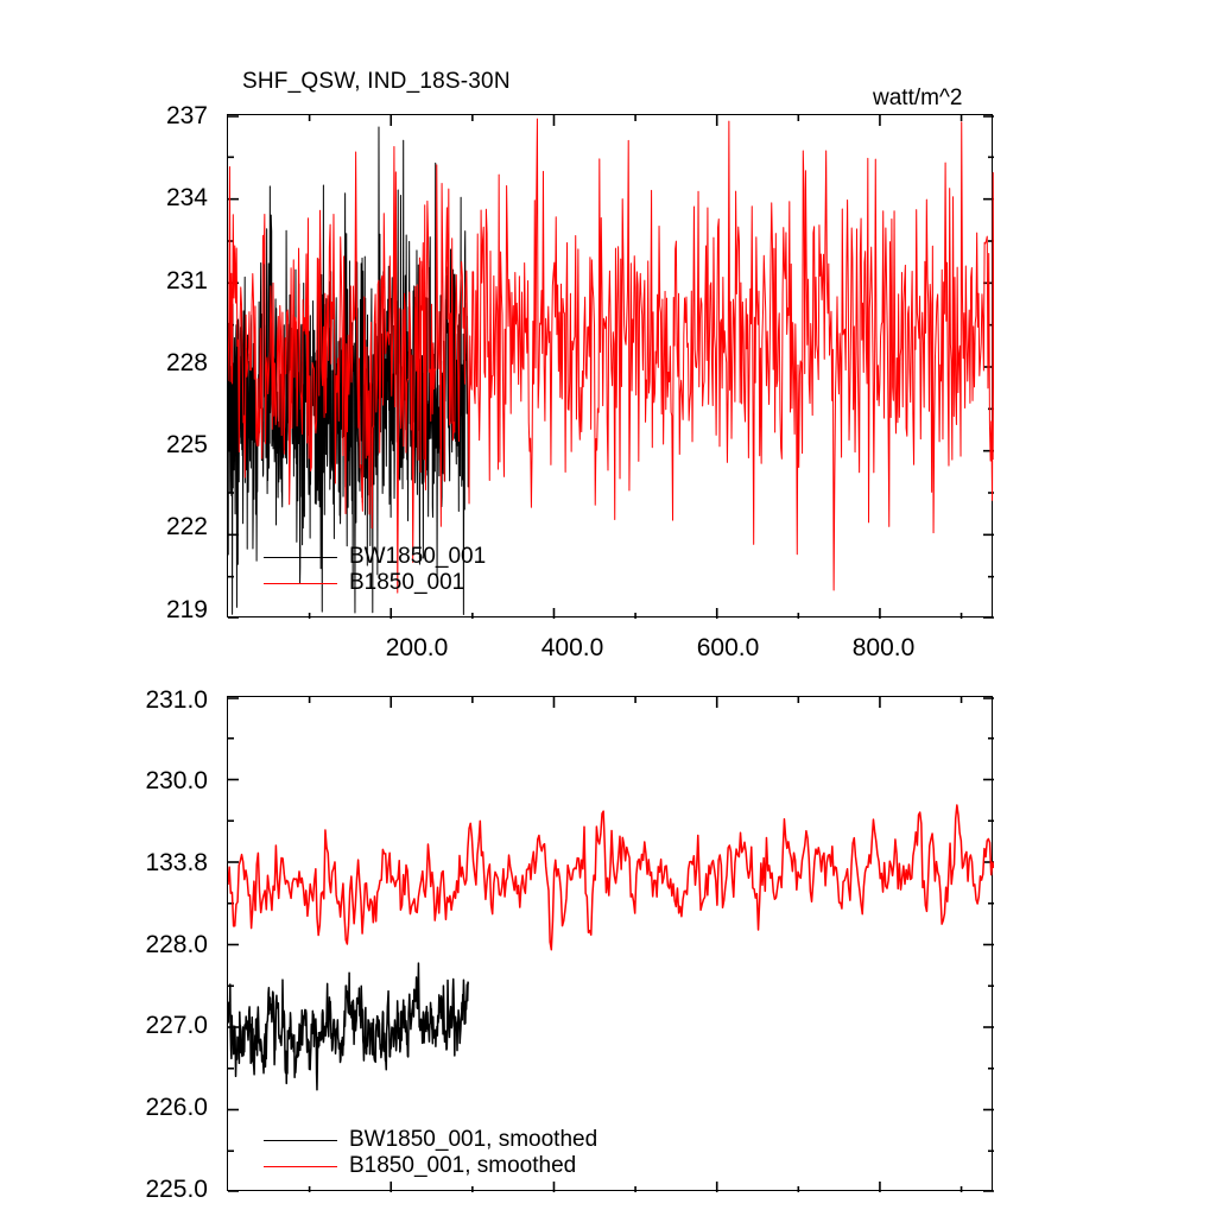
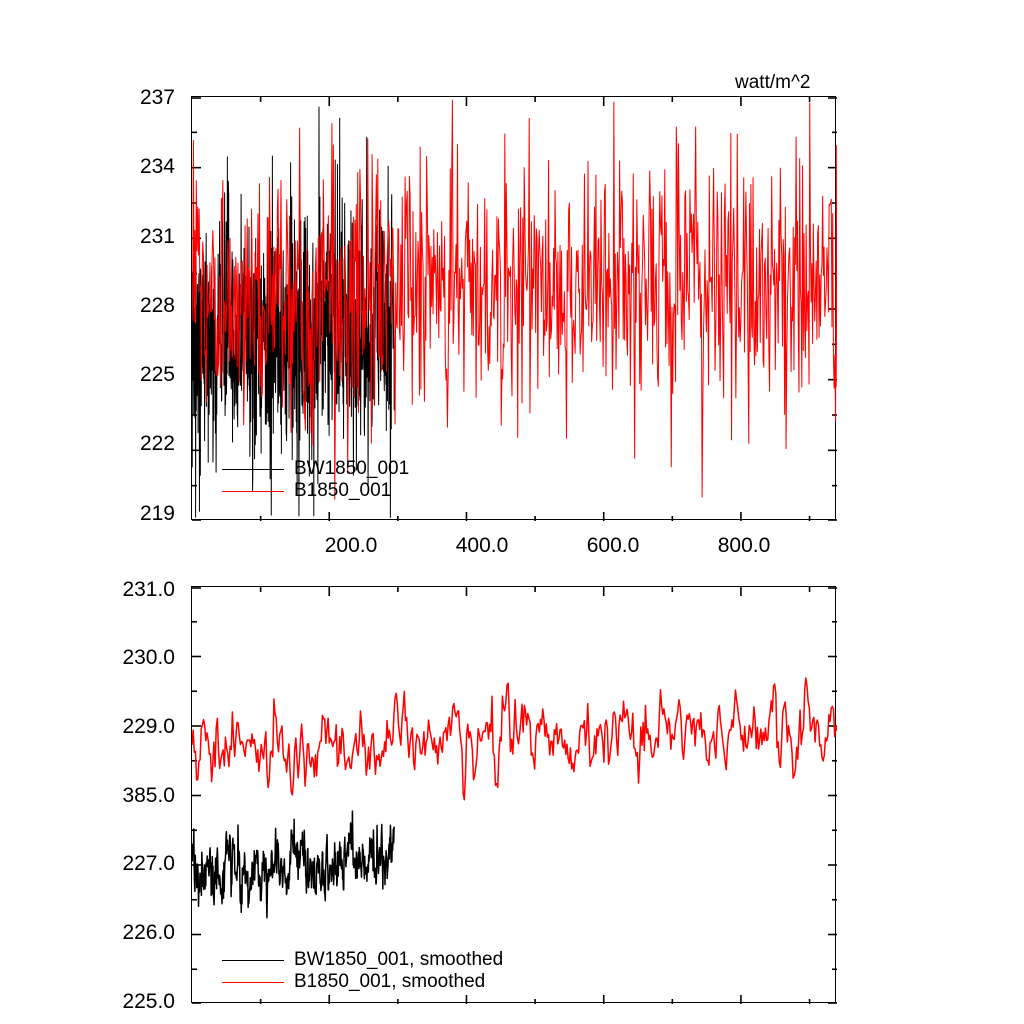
- SHF_QSW, IND_18S-30N
  watt/m^2
  237
  234
  231
  228
  225
  222
  219
  200.0
  400.0
  600.0
  800.0
  BW1850_001
  B1850_001
  231.0
  230.0
- 133.8
+ 229.0
- 228.0
+ 385.0
  227.0
  226.0
  225.0
  BW1850_001, smoothed
  B1850_001, smoothed
